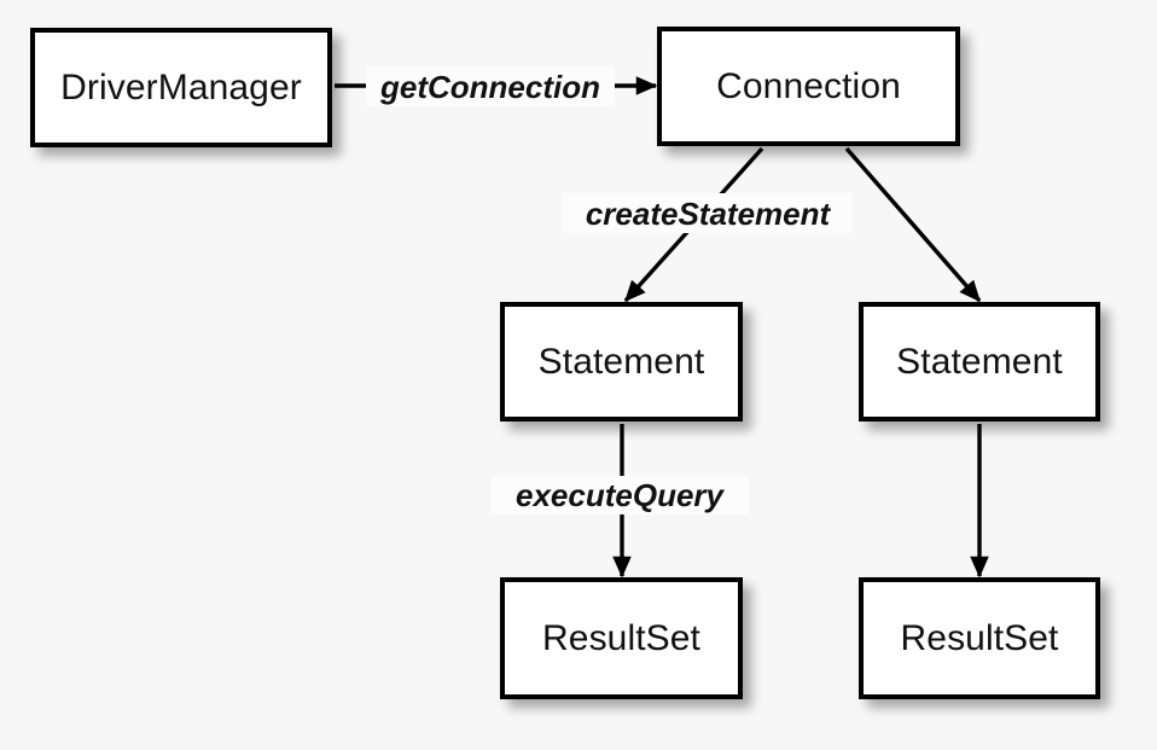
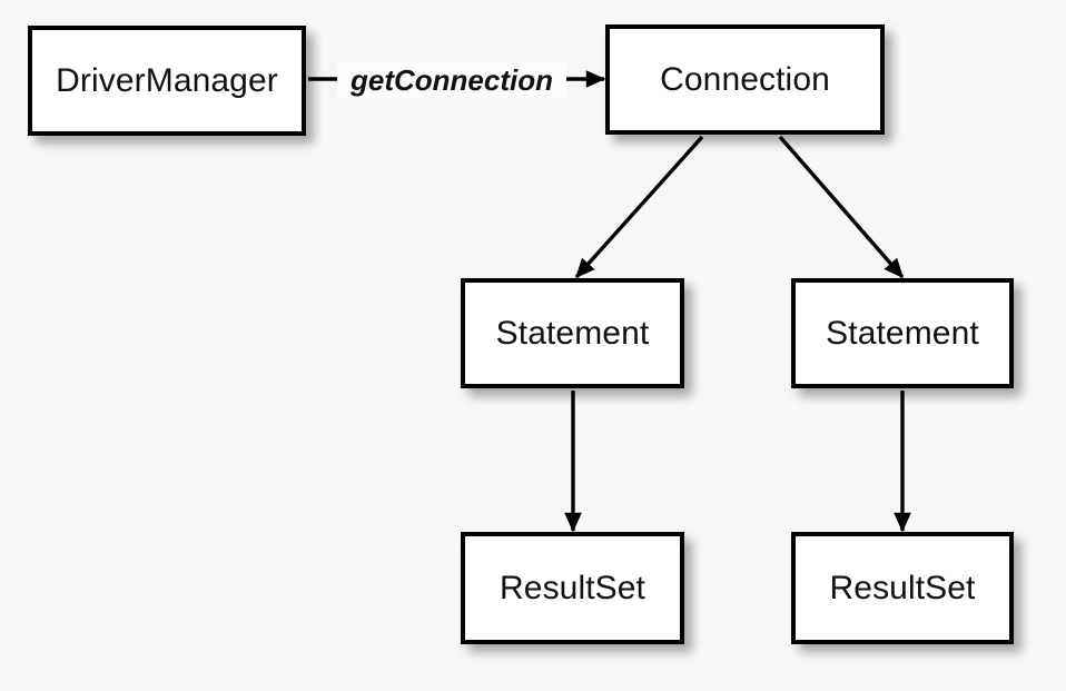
  DriverManager
  Connection
  Statement
  Statement
  ResultSet
  ResultSet
  getConnection
- createStatement
- executeQuery
